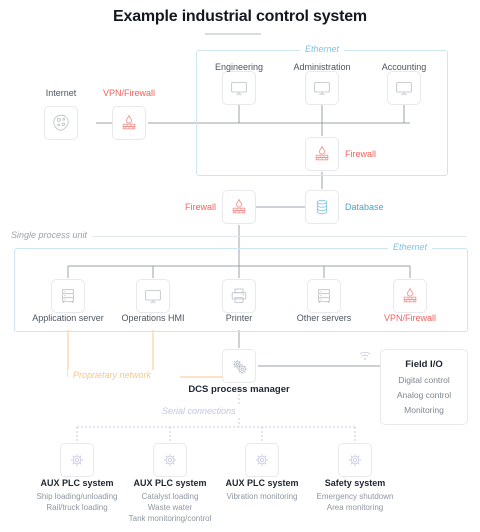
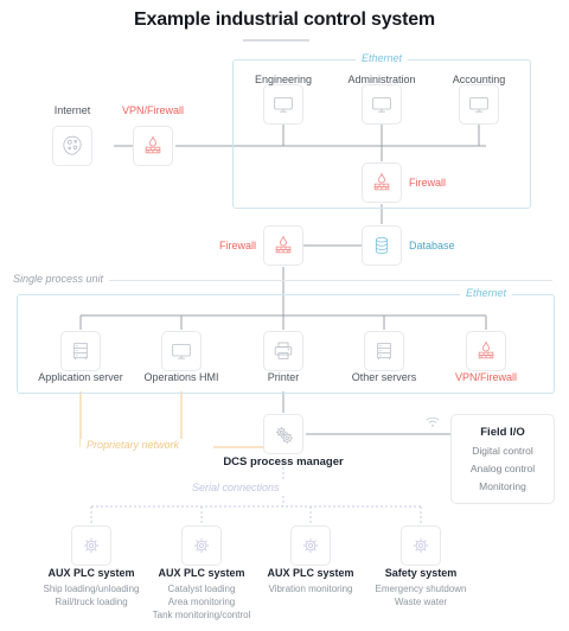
  Example industrial control system
  Ethernet
  Ethernet
  Single process unit
  Internet
  VPN/Firewall
  Engineering
  Administration
  Accounting
  Firewall
  Firewall
  Database
  Application server
  Operations HMI
  Printer
  Other servers
  VPN/Firewall
  Proprietary network
  DCS process manager
  Field I/O
  Digital control
  Analog control
  Monitoring
  Serial connections
  AUX PLC system
  Ship loading/unloading
  Rail/truck loading
  AUX PLC system
  Catalyst loading
- Waste water
+ Area monitoring
  Tank monitoring/control
  AUX PLC system
  Vibration monitoring
  Safety system
  Emergency shutdown
- Area monitoring
+ Waste water
